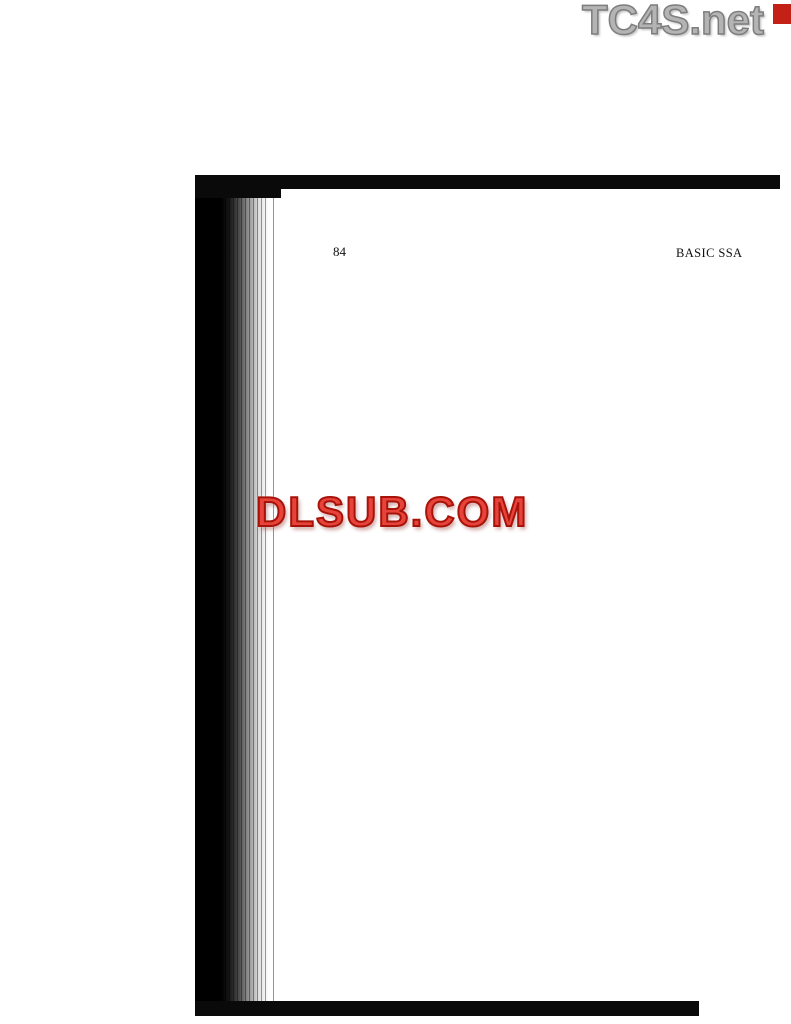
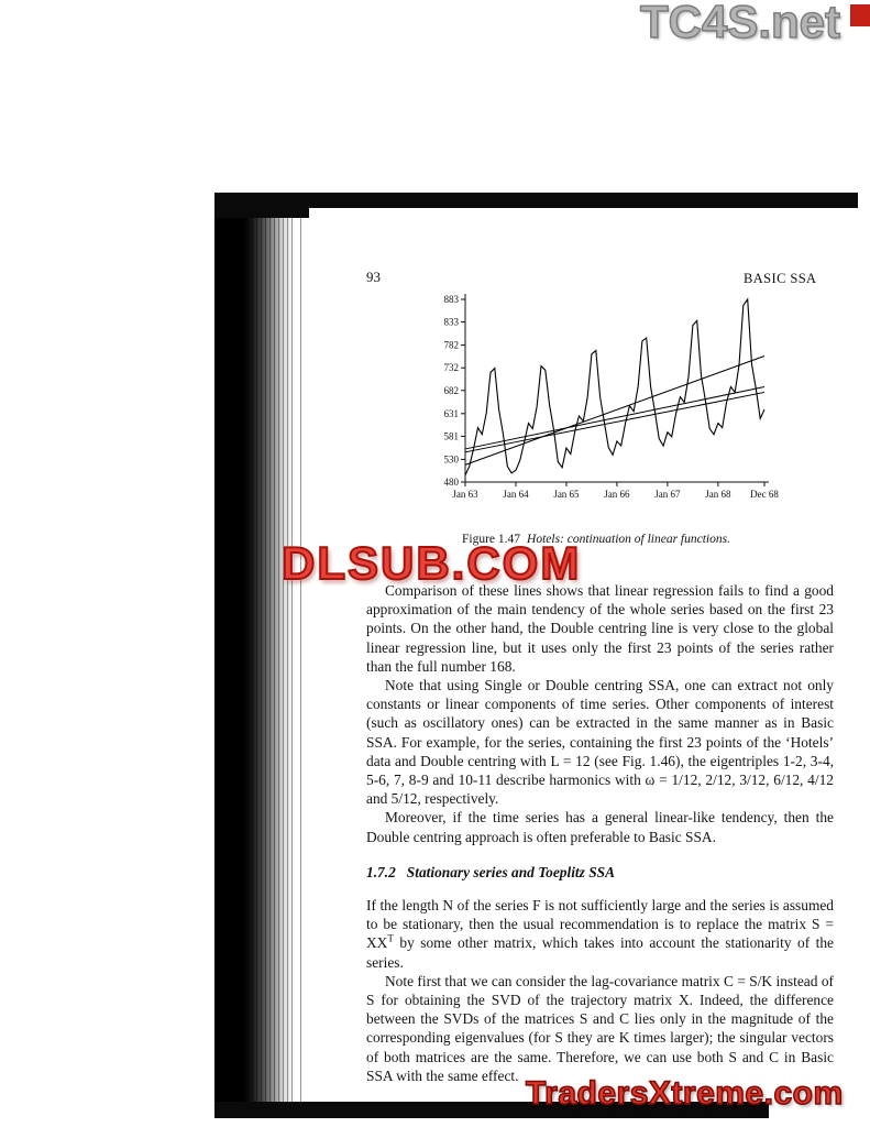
  TC4S.net
- 84
+ 93
  BASIC SSA
+ 883
+ 833
+ 782
+ 732
+ 682
+ 631
+ 581
+ 530
+ 480
+ Jan 63
+ Jan 64
+ Jan 65
+ Jan 66
+ Jan 67
+ Jan 68
+ Dec 68
+ Figure 1.47 Hotels: continuation of linear functions.
  DLSUB.COM
+ Comparison of these lines shows that linear regression fails to find a good approximation of the main tendency of the whole series based on the first 23 points. On the other hand, the Double centring line is very close to the global linear regression line, but it uses only the first 23 points of the series rather than the full number 168.
+ Note that using Single or Double centring SSA, one can extract not only constants or linear components of time series. Other components of interest (such as oscillatory ones) can be extracted in the same manner as in Basic SSA. For example, for the series, containing the first 23 points of the ‘Hotels’ data and Double centring with L = 12 (see Fig. 1.46), the eigentriples 1-2, 3-4, 5-6, 7, 8-9 and 10-11 describe harmonics with ω = 1/12, 2/12, 3/12, 6/12, 4/12 and 5/12, respectively.
+ Moreover, if the time series has a general linear-like tendency, then the Double centring approach is often preferable to Basic SSA.
+ 1.7.2 Stationary series and Toeplitz SSA
+ If the length N of the series F is not sufficiently large and the series is assumed to be stationary, then the usual recommendation is to replace the matrix S = XXT by some other matrix, which takes into account the stationarity of the series.
+ Note first that we can consider the lag-covariance matrix C = S/K instead of S for obtaining the SVD of the trajectory matrix X. Indeed, the difference between the SVDs of the matrices S and C lies only in the magnitude of the corresponding eigenvalues (for S they are K times larger); the singular vectors of both matrices are the same. Therefore, we can use both S and C in Basic SSA with the same effect.
+ TradersXtreme.com
